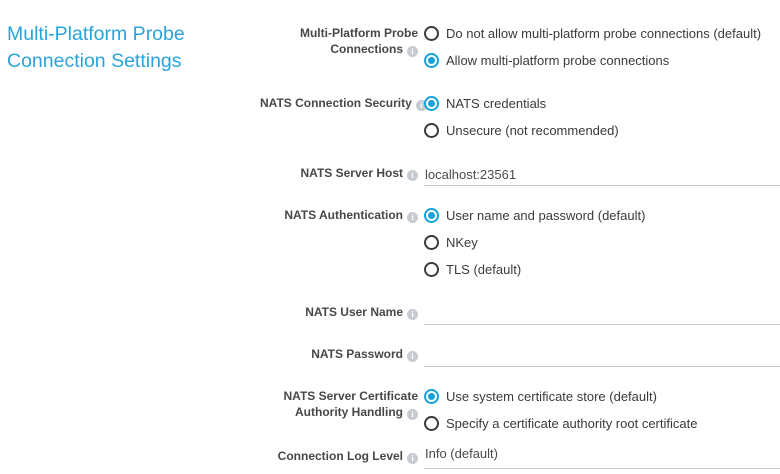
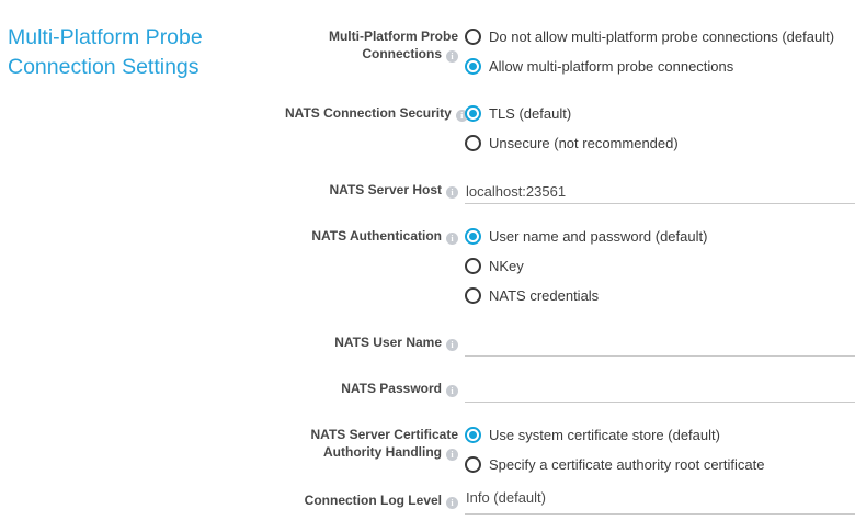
  Multi-Platform Probe
  Connection Settings
  Multi-Platform Probe
  Connections i
  Do not allow multi-platform probe connections (default)
  Allow multi-platform probe connections
  NATS Connection Security i
- NATS credentials
+ TLS (default)
  Unsecure (not recommended)
  NATS Server Host i
  localhost:23561
  NATS Authentication i
  User name and password (default)
  NKey
- TLS (default)
+ NATS credentials
  NATS User Name i
  NATS Password i
  NATS Server Certificate
  Authority Handling i
  Use system certificate store (default)
  Specify a certificate authority root certificate
  Connection Log Level i
  Info (default)
